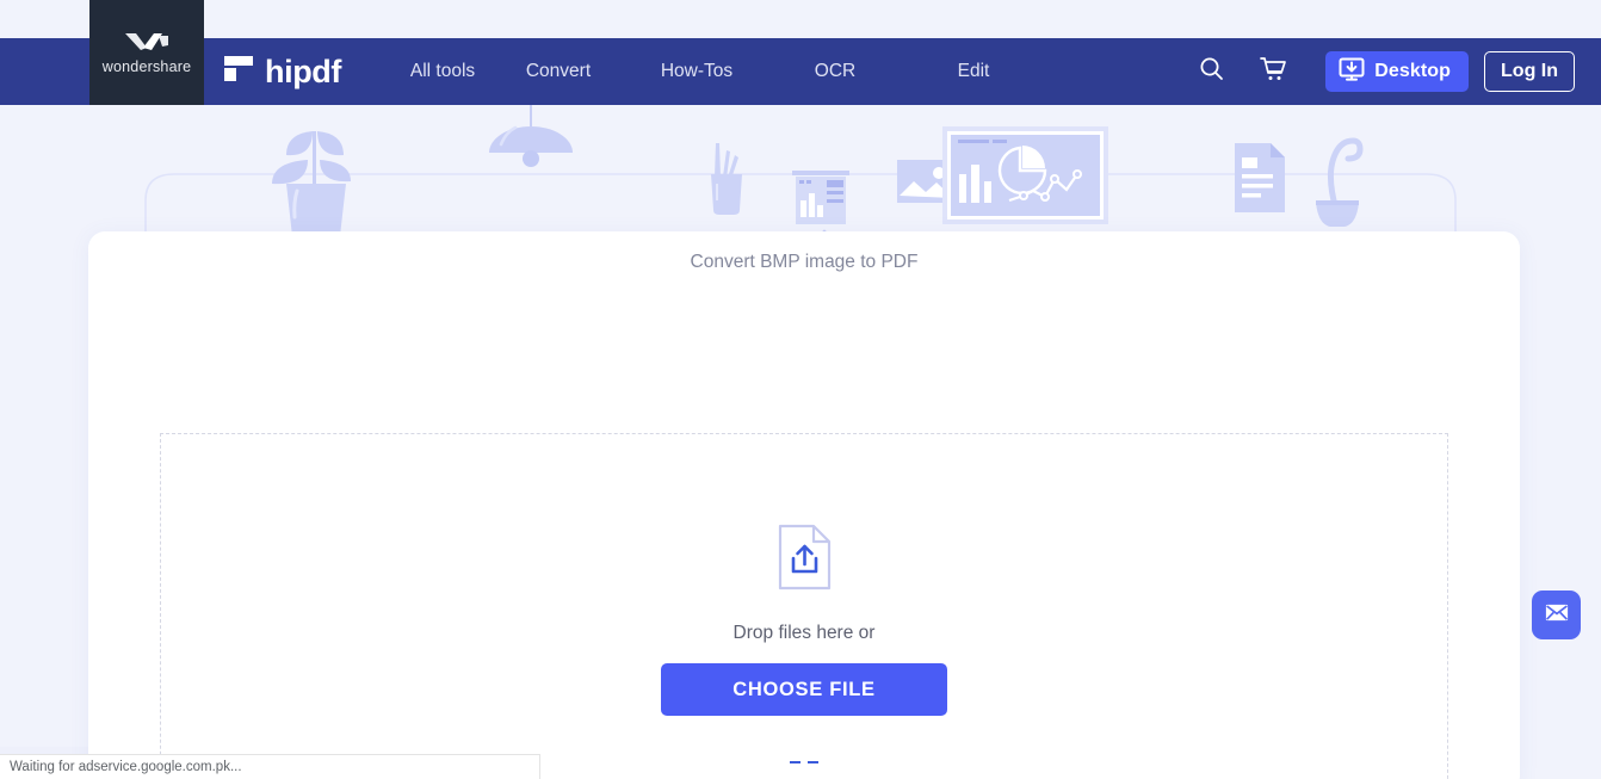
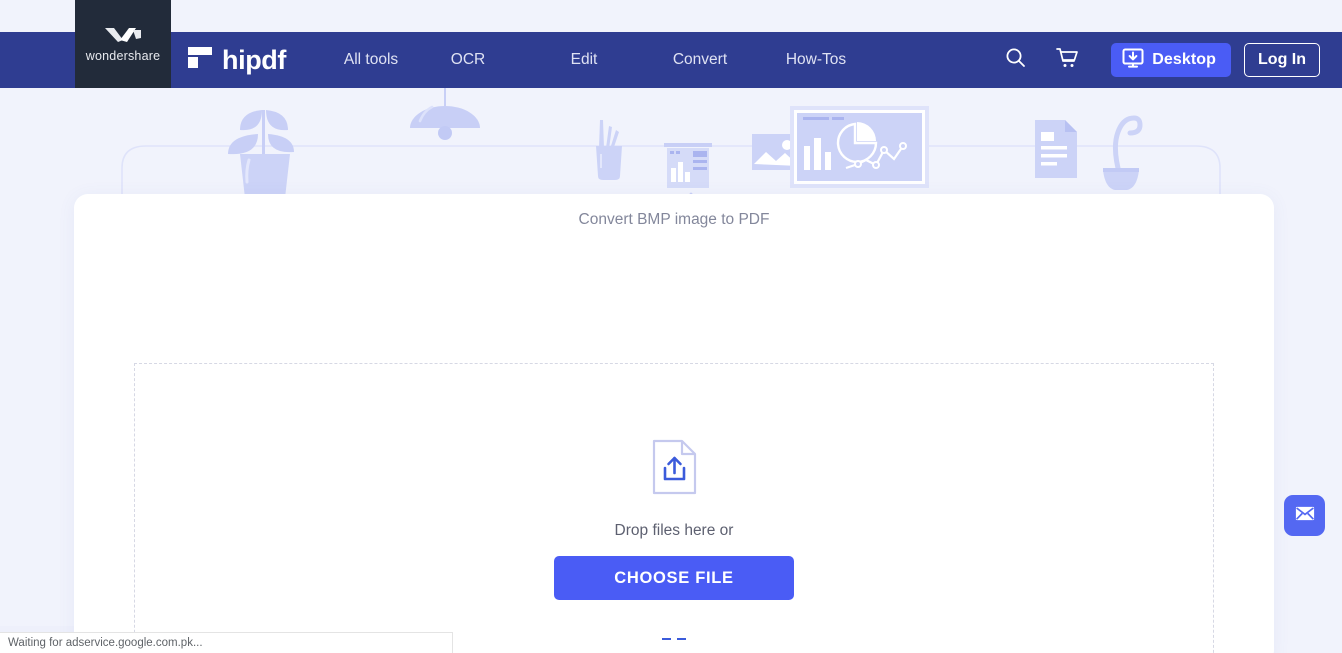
  hipdf
  All tools
- Convert
+ OCR
- How-Tos
+ Edit
- OCR
+ Convert
- Edit
+ How-Tos
  Desktop
  Log In
  wondershare
  Convert BMP image to PDF
  Drop files here or
  CHOOSE FILE
  Waiting for adservice.google.com.pk...
